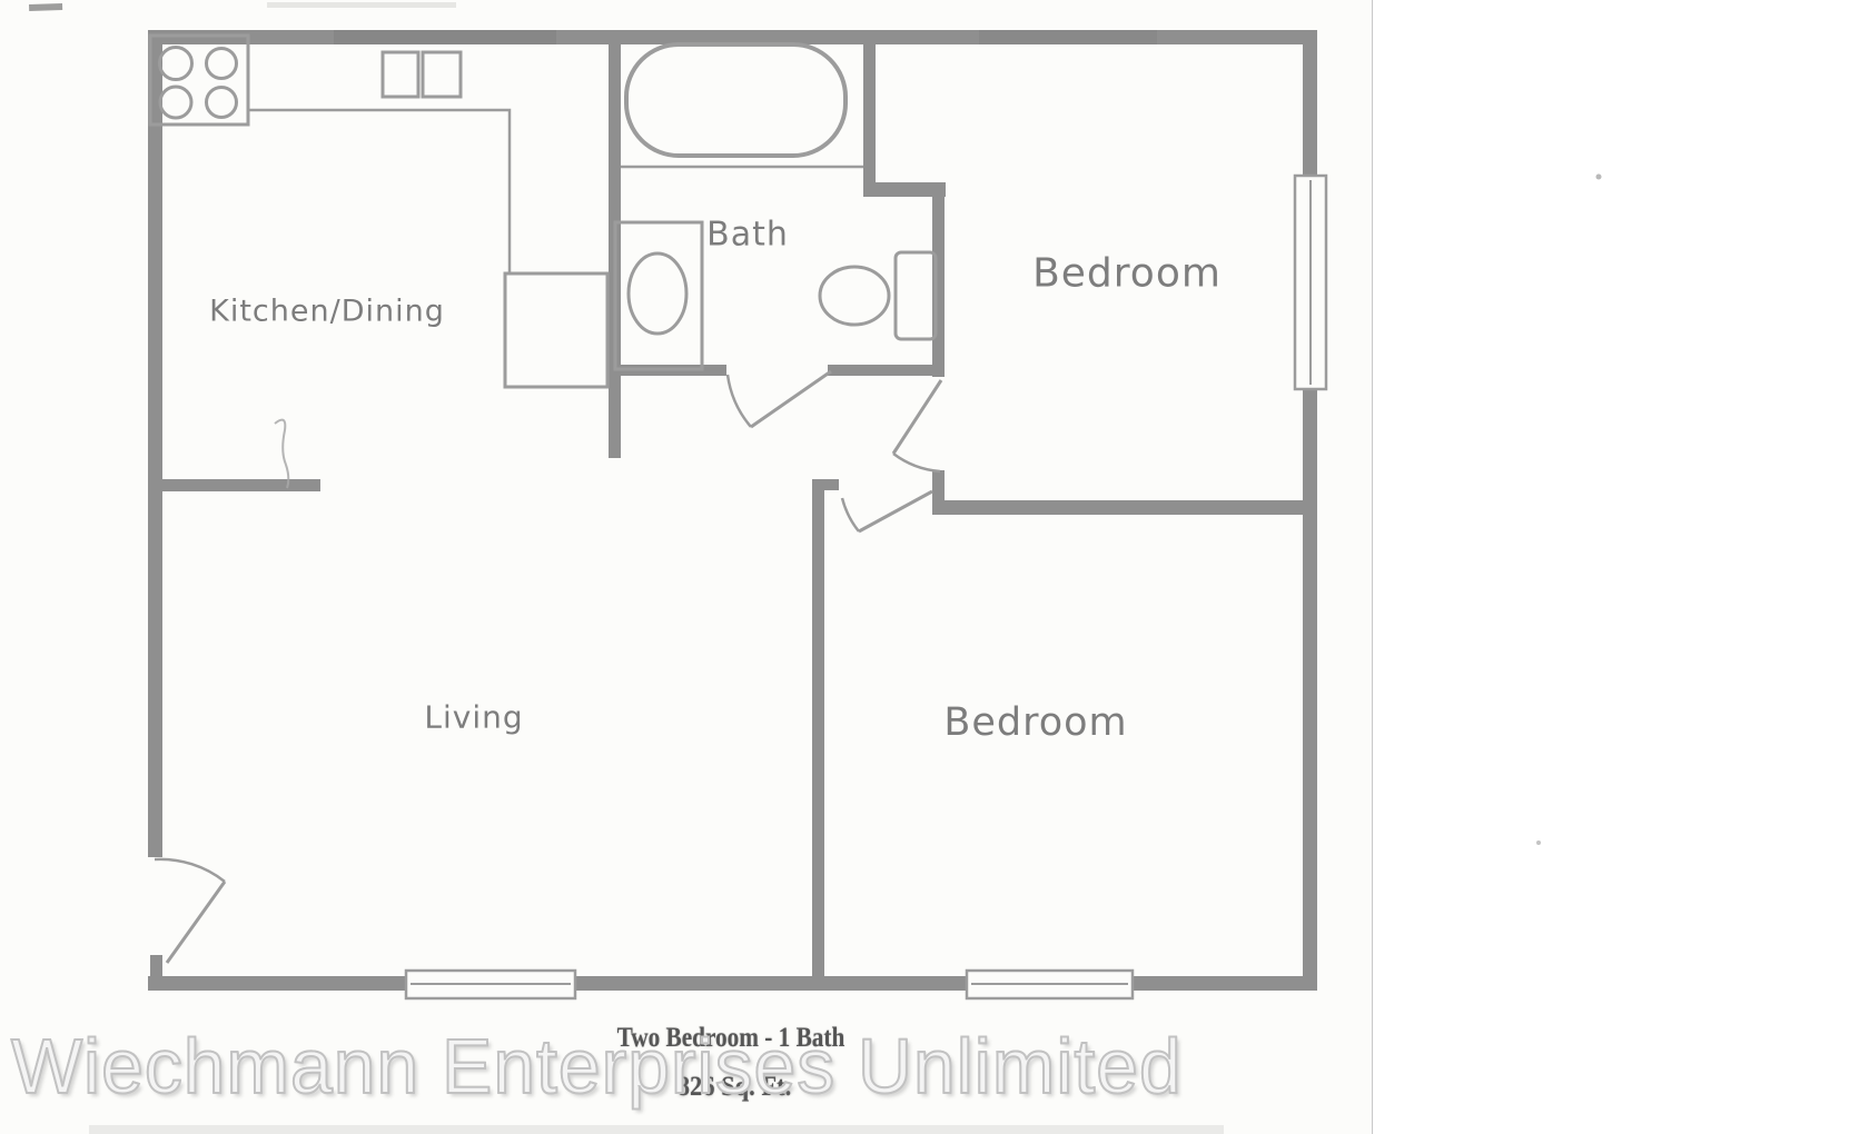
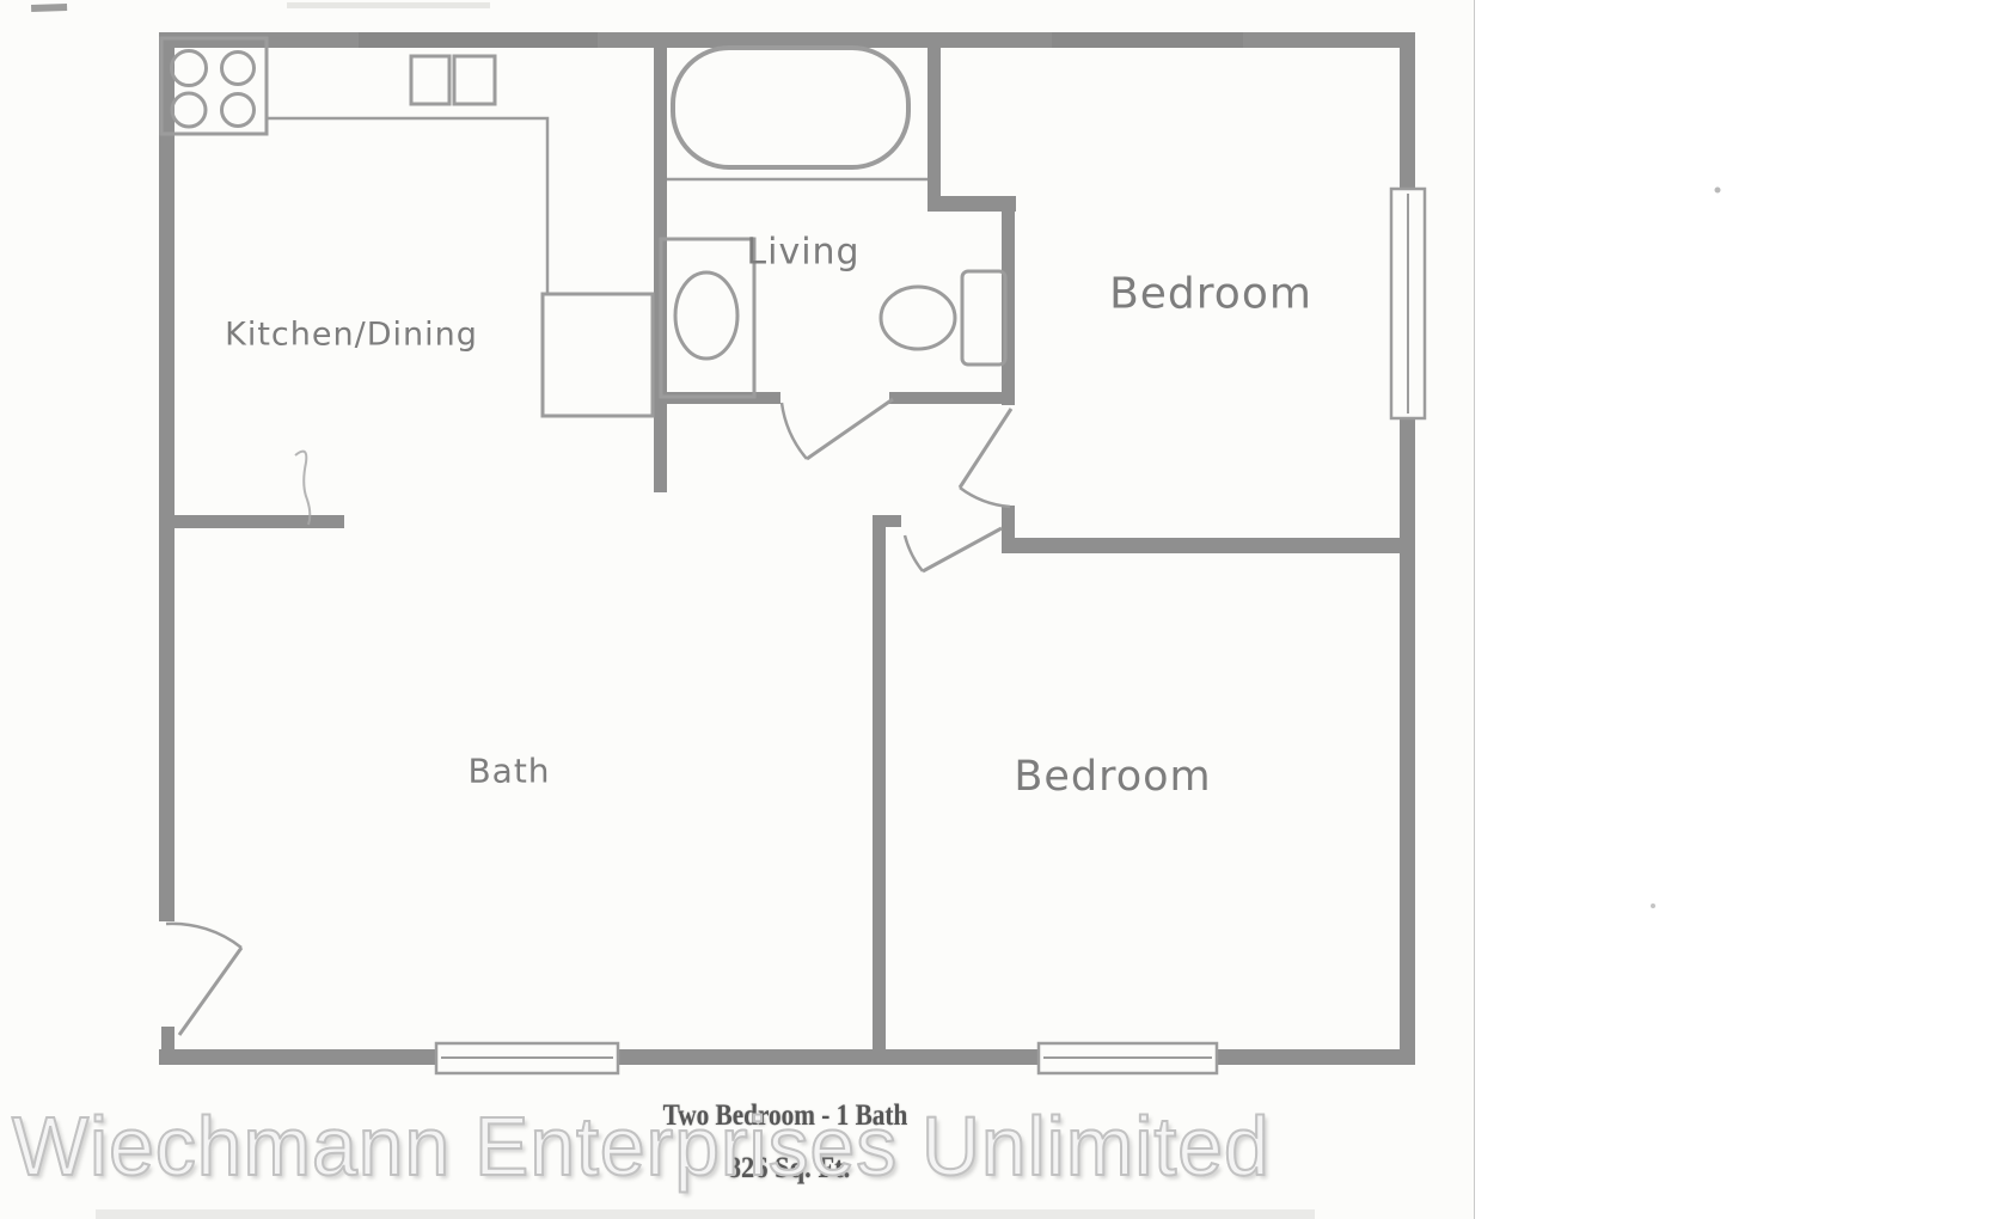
  Kitchen/Dining
- Bath
+ Living
  Bedroom
- Living
+ Bath
  Bedroom
  Two Bedroom - 1 Bath
  826 Sq. Ft.
  Wiechmann Enterprises Unlimited
